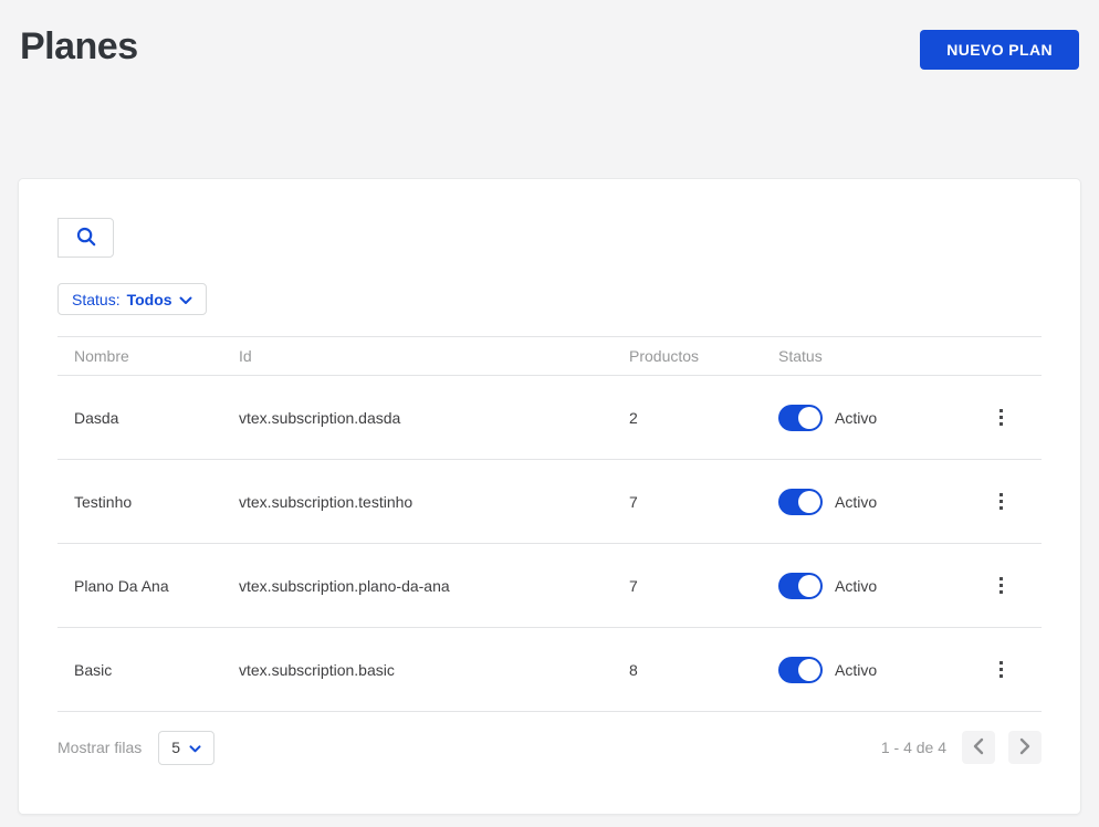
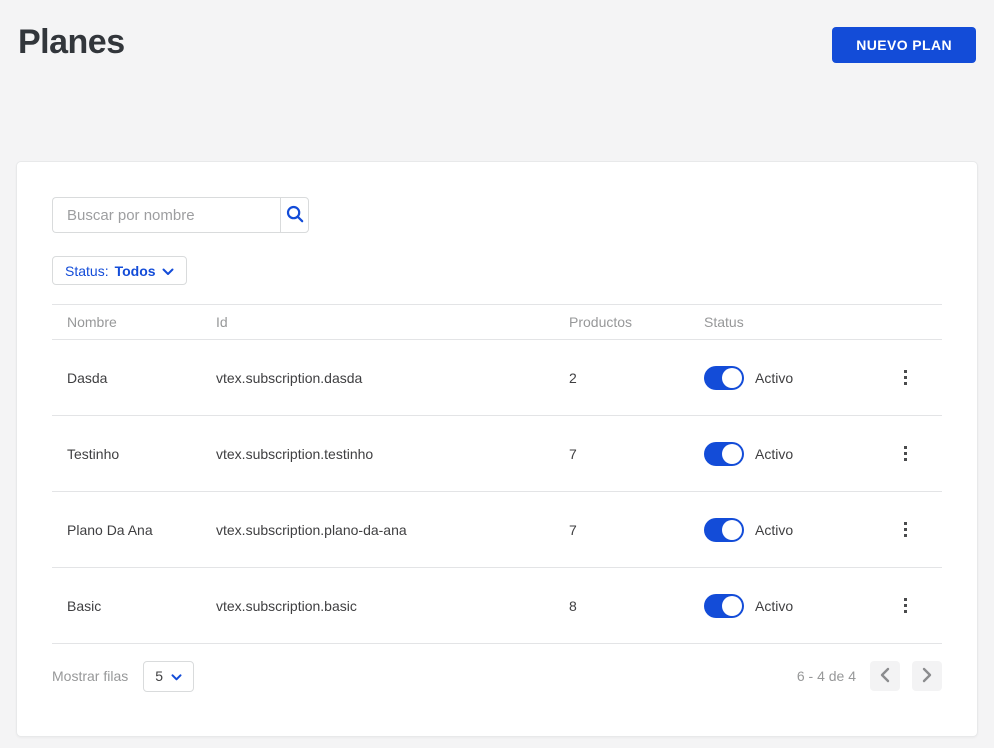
  Planes
  NUEVO PLAN
+ Buscar por nombre
  Status:
  Todos
  Nombre
  Id
  Productos
  Status
  Dasda
  vtex.subscription.dasda
  2
  Activo
  Testinho
  vtex.subscription.testinho
  7
  Activo
  Plano Da Ana
  vtex.subscription.plano-da-ana
  7
  Activo
  Basic
  vtex.subscription.basic
  8
  Activo
  Mostrar filas
  5
- 1 - 4 de 4
+ 6 - 4 de 4
